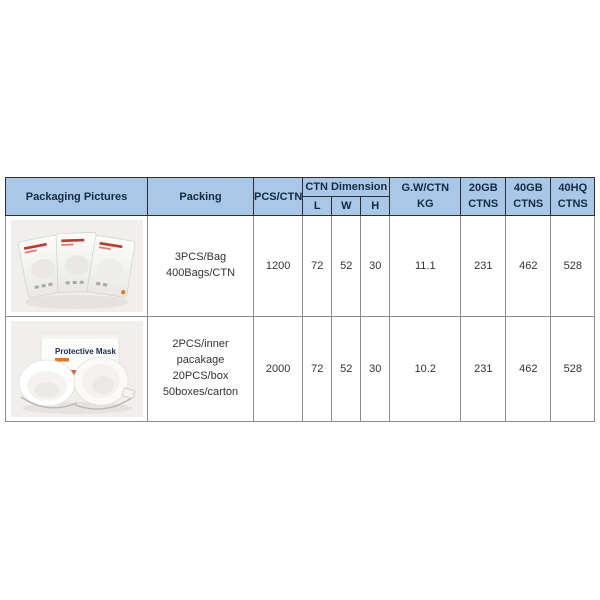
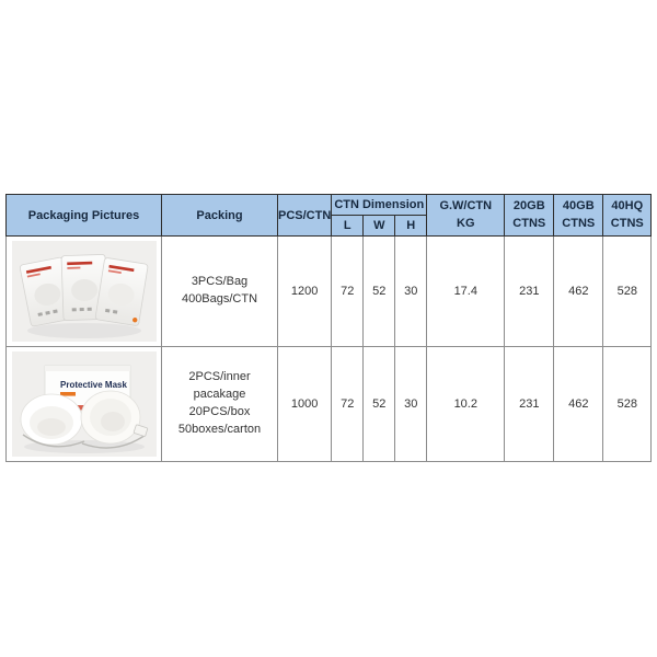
  Packaging Pictures	Packing	PCS/CTN	CTN Dimension	G.W/CTN KG	20GB CTNS	40GB CTNS	40HQ CTNS
  L	W	H
- 	3PCS/Bag 400Bags/CTN	1200	72	52	30	11.1	231	462	528
+ 	3PCS/Bag 400Bags/CTN	1200	72	52	30	17.4	231	462	528
- Protective Mask	2PCS/inner pacakage 20PCS/box 50boxes/carton	2000	72	52	30	10.2	231	462	528
+ Protective Mask	2PCS/inner pacakage 20PCS/box 50boxes/carton	1000	72	52	30	10.2	231	462	528
